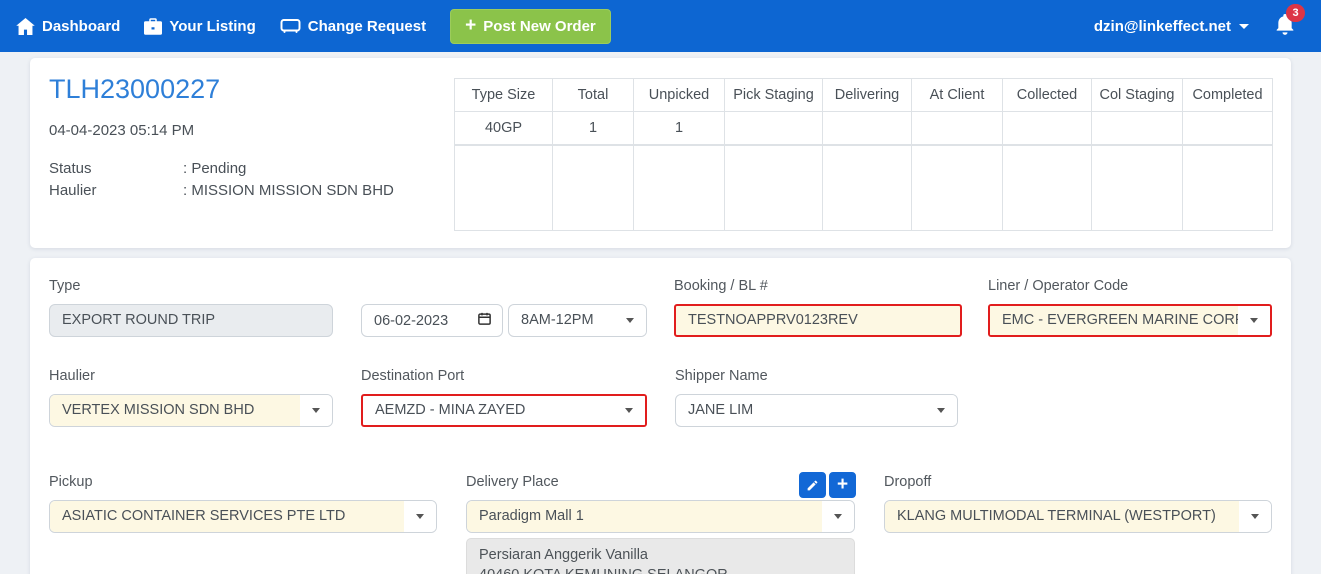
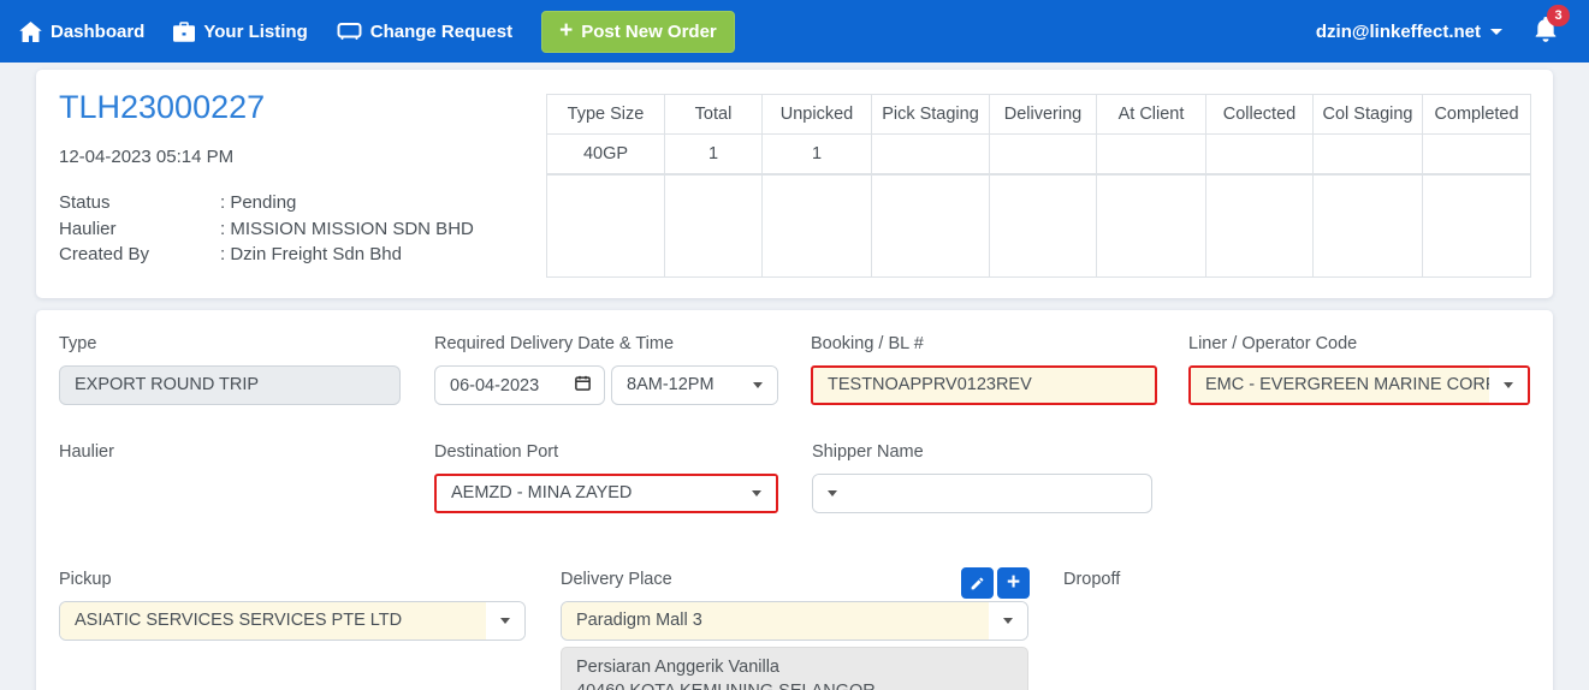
  Dashboard
  Your Listing
  Change Request
  +
  Post New Order
  dzin@linkeffect.net
  3
  TLH23000227
- 04-04-2023 05:14 PM
+ 12-04-2023 05:14 PM
  Status
  : Pending
  Haulier
  : MISSION MISSION SDN BHD
+ Created By
+ : Dzin Freight Sdn Bhd
  Type Size	Total	Unpicked	Pick Staging	Delivering	At Client	Collected	Col Staging	Completed
  40GP	1	1
  Type
  EXPORT ROUND TRIP
+ Required Delivery Date & Time
- 06-02-2023
+ 06-04-2023
  8AM-12PM
  Booking / BL #
  TESTNOAPPRV0123REV
  Liner / Operator Code
  EMC - EVERGREEN MARINE COR
  Haulier
- VERTEX MISSION SDN BHD
  Destination Port
  AEMZD - MINA ZAYED
  Shipper Name
- JANE LIM
  Pickup
- ASIATIC CONTAINER SERVICES PTE LTD
+ ASIATIC SERVICES SERVICES PTE LTD
  Delivery Place
  +
- Paradigm Mall 1
+ Paradigm Mall 3
  Persiaran Anggerik Vanilla
  Dropoff
- KLANG MULTIMODAL TERMINAL (WESTPORT)
